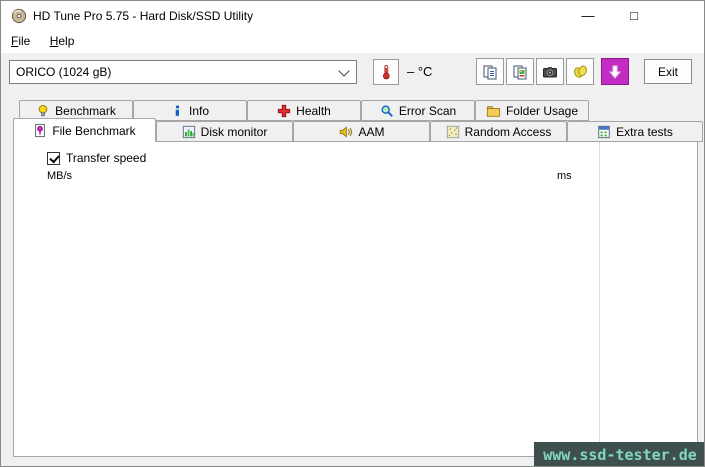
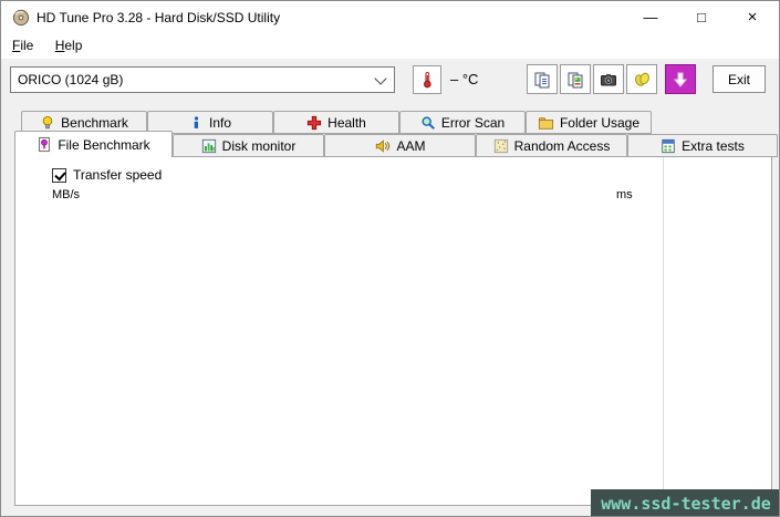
- HD Tune Pro 5.75 - Hard Disk/SSD Utility
+ HD Tune Pro 3.28 - Hard Disk/SSD Utility
  —
  □
+ ×
  File Help
  ORICO (1024 gB)
  – °C
  Exit
  Benchmark
  Info
  Health
  Error Scan
  Folder Usage
  File Benchmark
  Disk monitor
  AAM
  Random Access
  Extra tests
  Transfer speed
  MB/s
  ms
  www.ssd-tester.de
